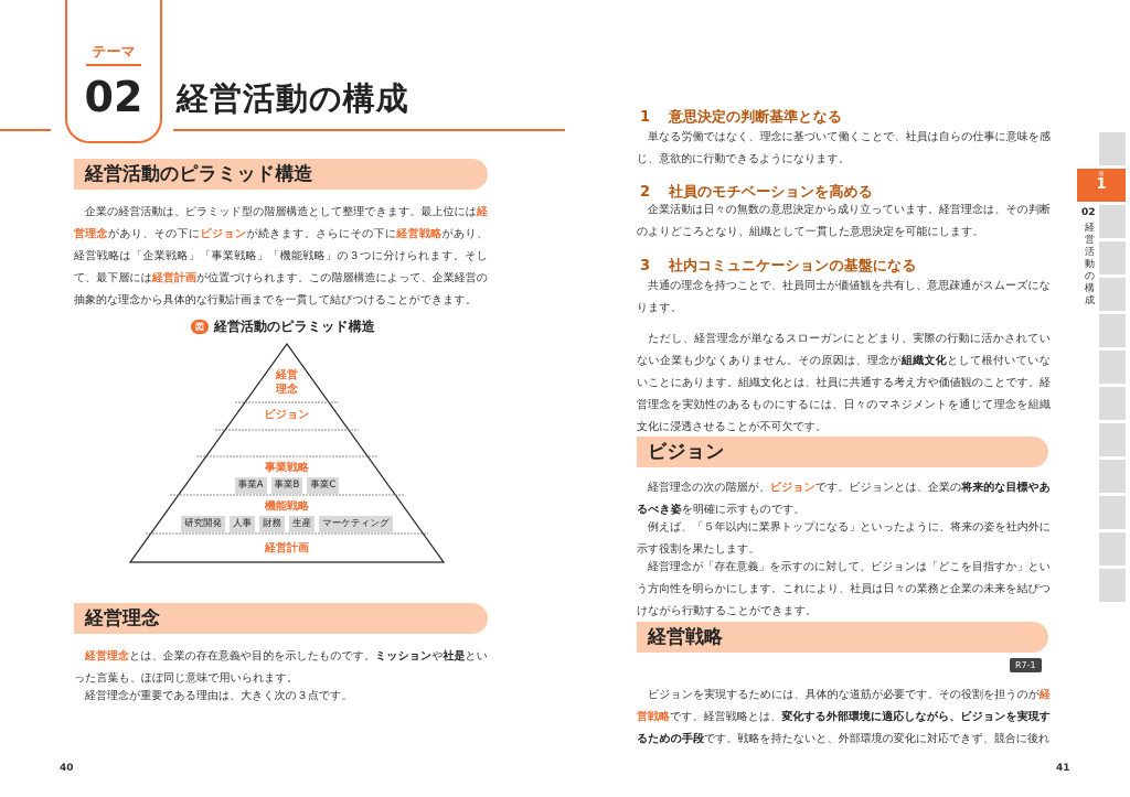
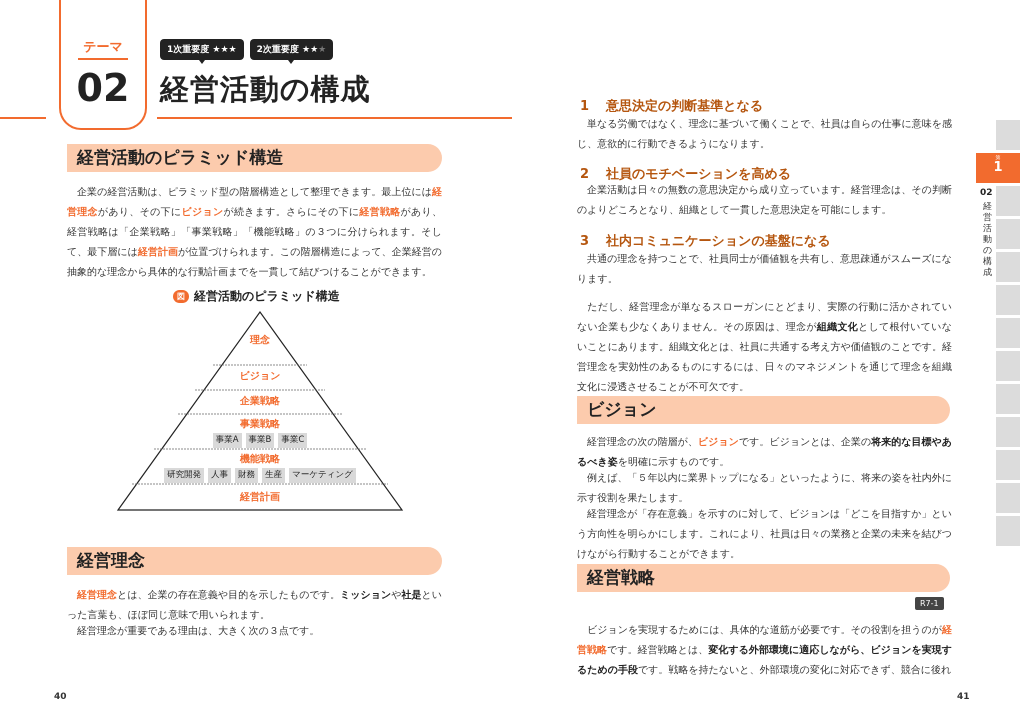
  テーマ
  02
+ 1次重要度 ★★★
+ 2次重要度 ★★★
  経営活動の構成
  経営活動のピラミッド構造
  企業の経営活動は、ピラミッド型の階層構造として整理できます。最上位には経営理念があり、その下にビジョンが続きます。さらにその下に経営戦略があり、経営戦略は「企業戦略」「事業戦略」「機能戦略」の３つに分けられます。そして、最下層には経営計画が位置づけられます。この階層構造によって、企業経営の抽象的な理念から具体的な行動計画までを一貫して結びつけることができます。
  図
  経営活動のピラミッド構造
- 経営
  理念
  ビジョン
+ 企業戦略
  事業戦略
  事業A
  事業B
  事業C
  機能戦略
  研究開発
  人事
  財務
  生産
  マーケティング
  経営計画
  経営理念
  経営理念とは、企業の存在意義や目的を示したものです。ミッションや社是といった言葉も、ほぼ同じ意味で用いられます。
  経営理念が重要である理由は、大きく次の３点です。
  40
  1 意思決定の判断基準となる
  単なる労働ではなく、理念に基づいて働くことで、社員は自らの仕事に意味を感じ、意欲的に行動できるようになります。
  2 社員のモチベーションを高める
  企業活動は日々の無数の意思決定から成り立っています。経営理念は、その判断のよりどころとなり、組織として一貫した意思決定を可能にします。
  3 社内コミュニケーションの基盤になる
  共通の理念を持つことで、社員同士が価値観を共有し、意思疎通がスムーズになります。
  ただし、経営理念が単なるスローガンにとどまり、実際の行動に活かされていない企業も少なくありません。その原因は、理念が組織文化として根付いていないことにあります。組織文化とは、社員に共通する考え方や価値観のことです。経営理念を実効性のあるものにするには、日々のマネジメントを通じて理念を組織文化に浸透させることが不可欠です。
  ビジョン
  経営理念の次の階層が、ビジョンです。ビジョンとは、企業の将来的な目標やあるべき姿を明確に示すものです。
  例えば、「５年以内に業界トップになる」といったように、将来の姿を社内外に示す役割を果たします。
  経営理念が「存在意義」を示すのに対して、ビジョンは「どこを目指すか」という方向性を明らかにします。これにより、社員は日々の業務と企業の未来を結びつけながら行動することができます。
  経営戦略
  R7-1
  ビジョンを実現するためには、具体的な道筋が必要です。その役割を担うのが経営戦略です。経営戦略とは、変化する外部環境に適応しながら、ビジョンを実現するための手段です。戦略を持たないと、外部環境の変化に対応できず、競合に後れ
  41
  1
  02
  経営活動の構成
